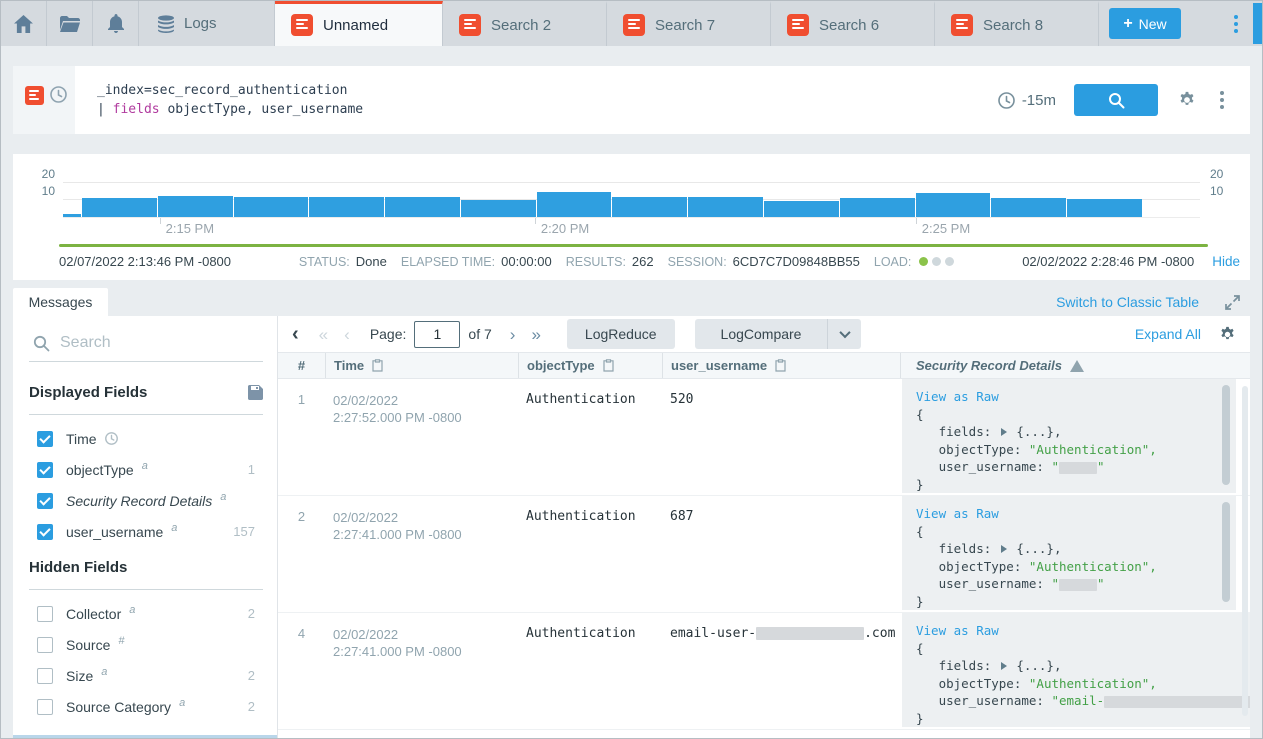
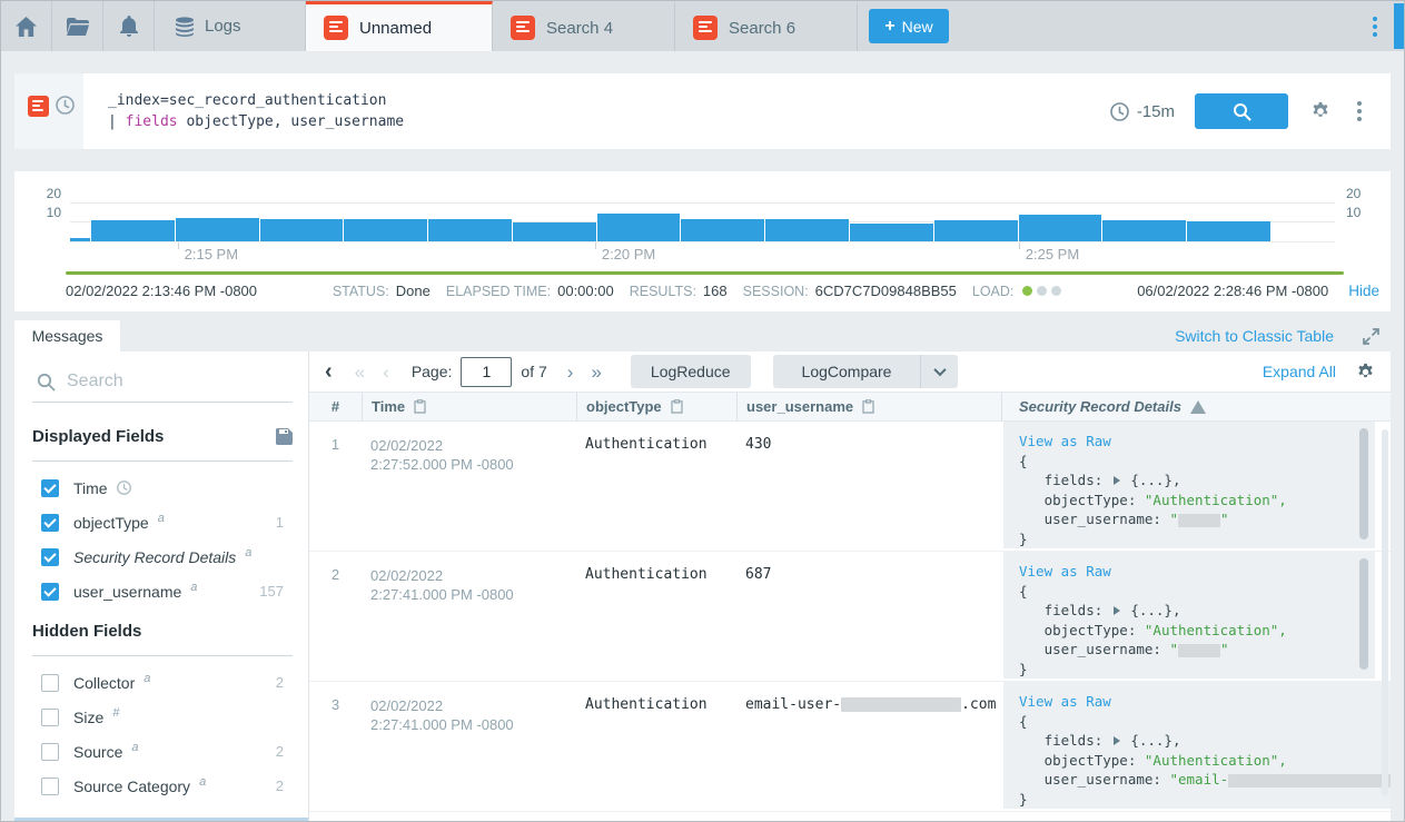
  Logs
  Unnamed
- Search 2
- Search 7
+ Search 4
  Search 6
- Search 8
  +
  New
  _index=sec_record_authentication | fields objectType, user_username
  -15m
  20
  10
  20
  10
  2:15 PM
  2:20 PM
  2:25 PM
- 02/07/2022 2:13:46 PM -0800
+ 02/02/2022 2:13:46 PM -0800
  STATUS:
  Done
  ELAPSED TIME:
  00:00:00
  RESULTS:
- 262
+ 168
  SESSION:
  6CD7C7D09848BB55
  LOAD:
- 02/02/2022 2:28:46 PM -0800
+ 06/02/2022 2:28:46 PM -0800
  Hide
  Messages
  Switch to Classic Table
  Search
  Displayed Fields
  Time
  objectType
  a
  1
  Security Record Details
  a
  user_username
  a
  157
  Hidden Fields
  Collector
  a
  2
- Source
+ Size
  #
- Size
+ Source
  a
  2
  Source Category
  a
  2
  ‹
  «
  ‹
  Page:
  1
  of 7
  ›
  »
  LogReduce
  LogCompare
  Expand All
  #
  Time
  objectType
  user_username
  Security Record Details
  1
  02/02/2022
  2:27:52.000 PM -0800
  Authentication
- 520
+ 430
  View as Raw { fields: {...}, objectType: "Authentication", user_username: " " }
  2
  02/02/2022
  2:27:41.000 PM -0800
  Authentication
  687
  View as Raw { fields: {...}, objectType: "Authentication", user_username: " " }
- 4
+ 3
  02/02/2022
  2:27:41.000 PM -0800
  Authentication
  email-user- .com
  View as Raw { fields: {...}, objectType: "Authentication", user_username: "email- }
